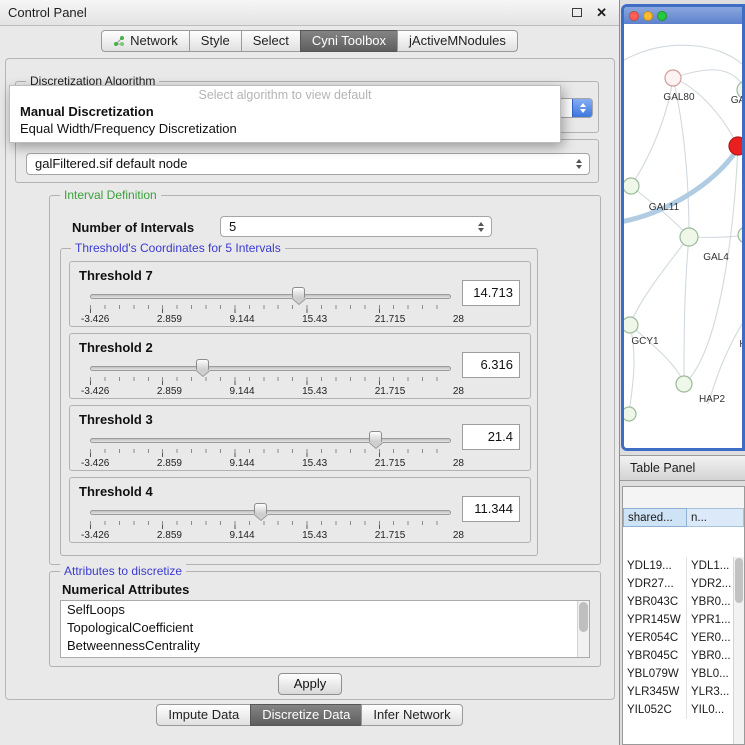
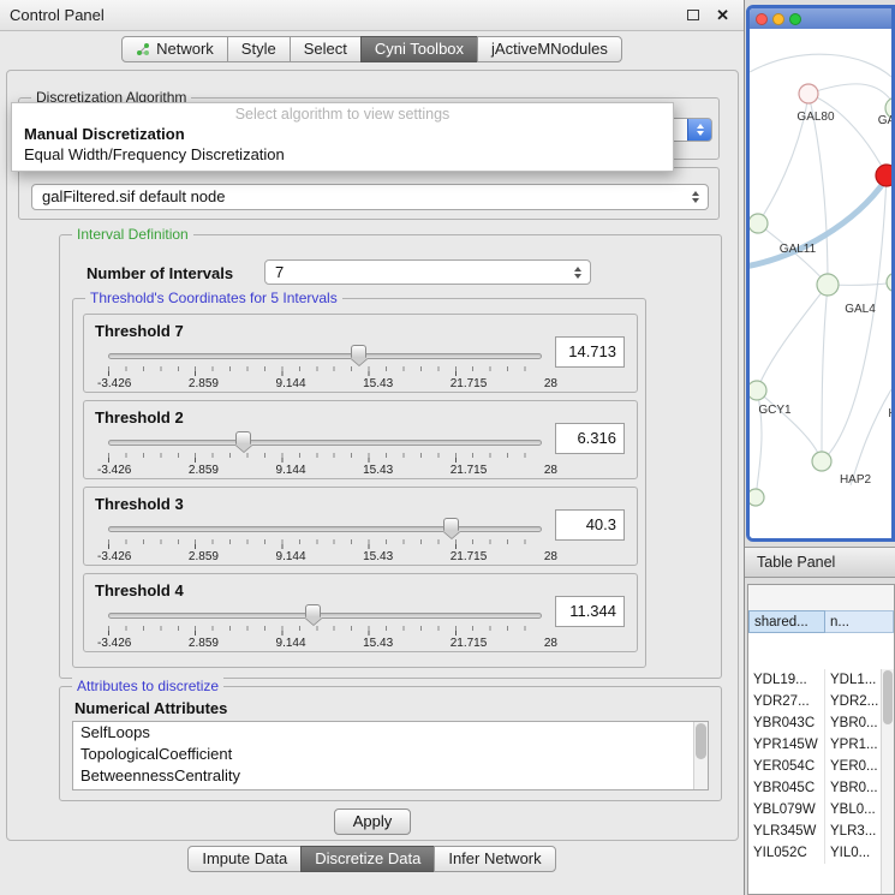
  GAL80
  GA
  GAL11
  GAL4
  GCY1
  HAP2
  Table Panel
  shared...
  n...
  YDL19...
  YDL1...
  YDR27...
  YDR2...
  YBR043C
  YBR0...
  YPR145W
  YPR1...
  YER054C
  YER0...
  YBR045C
  YBR0...
  YBL079W
  YBL0...
  YLR345W
  YLR3...
  YIL052C
  YIL0...
  Control Panel
  ✕
  Network
  Style
  Select
  Cyni Toolbox
  jActiveMNodules
  Discretization Algorithm
- Select algorithm to view default
+ Select algorithm to view settings
  Manual Discretization
  Equal Width/Frequency Discretization
  galFiltered.sif default node
  Interval Definition
  Number of Intervals
- 5
+ 7
  Threshold's Coordinates for 5 Intervals
  Threshold 7
  -3.426
  2.859
  9.144
  15.43
  21.715
  28
  14.713
  Threshold 2
  -3.426
  2.859
  9.144
  15.43
  21.715
  28
  6.316
  Threshold 3
  -3.426
  2.859
  9.144
  15.43
  21.715
  28
- 21.4
+ 40.3
  Threshold 4
  -3.426
  2.859
  9.144
  15.43
  21.715
  28
  11.344
  Attributes to discretize
  Numerical Attributes
  SelfLoops
  TopologicalCoefficient
  BetweennessCentrality
  Apply
  Impute Data
  Discretize Data
  Infer Network
